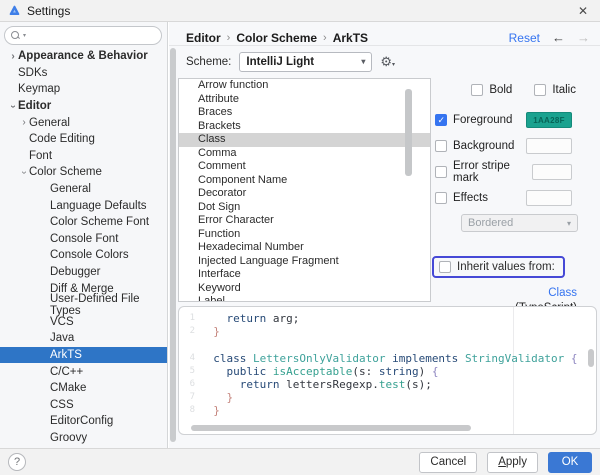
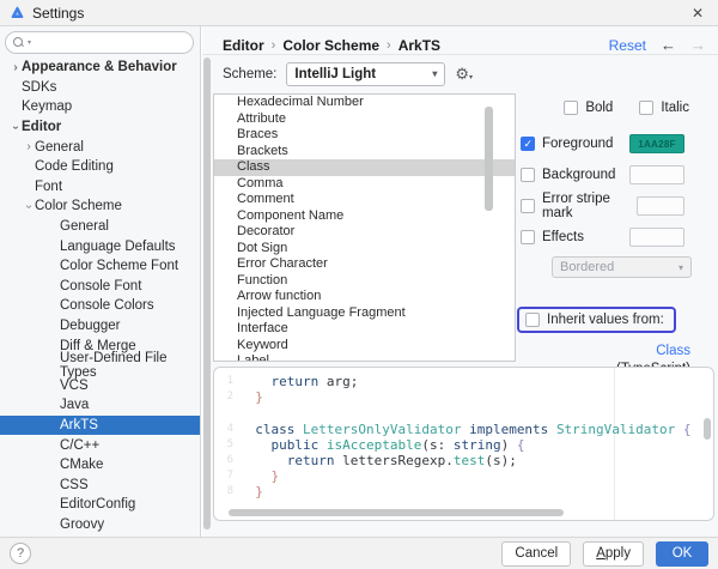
  Settings
  ✕
  ›
  Appearance & Behavior
  SDKs
  Keymap
  Editor
  ›
  General
  Code Editing
  Font
  Color Scheme
  General
  Language Defaults
  Color Scheme Font
  Console Font
  Console Colors
  Debugger
  Diff & Merge
  User-Defined File Types
  VCS
  Java
  ArkTS
  C/C++
  CMake
  CSS
  EditorConfig
  Groovy
  Editor
  ›
  Color Scheme
  ›
  ArkTS
  Reset
  ←
  →
  Scheme:
  IntelliJ Light
  ▾
- Arrow function
+ Hexadecimal Number
  Attribute
  Braces
  Brackets
  Class
  Comma
  Comment
  Component Name
  Decorator
  Dot Sign
  Error Character
  Function
- Hexadecimal Number
+ Arrow function
  Injected Language Fragment
  Interface
  Keyword
  Label
  Bold
  Italic
  Foreground
  1AA28F
  Background
  Error stripe mark
  Effects
  Bordered
  ▾
  Inherit values from:
  Class
  1
  return arg;
  2
  }
  4
  class LettersOnlyValidator implements StringValidator {
  5
  public isAcceptable(s: string) {
  6
  return lettersRegexp.test(s);
  7
  }
  8
  }
  ?
  Cancel
  A
  pply
  OK
